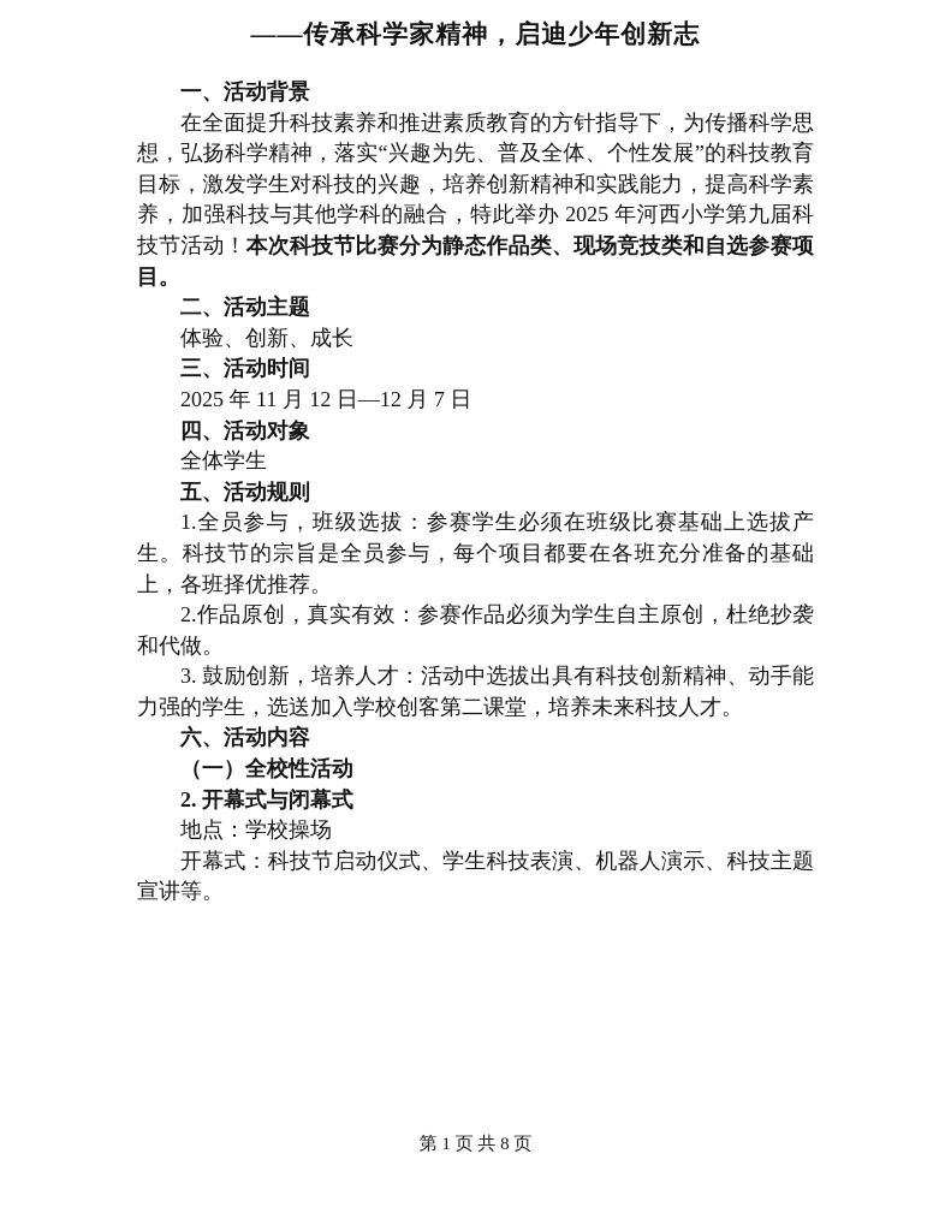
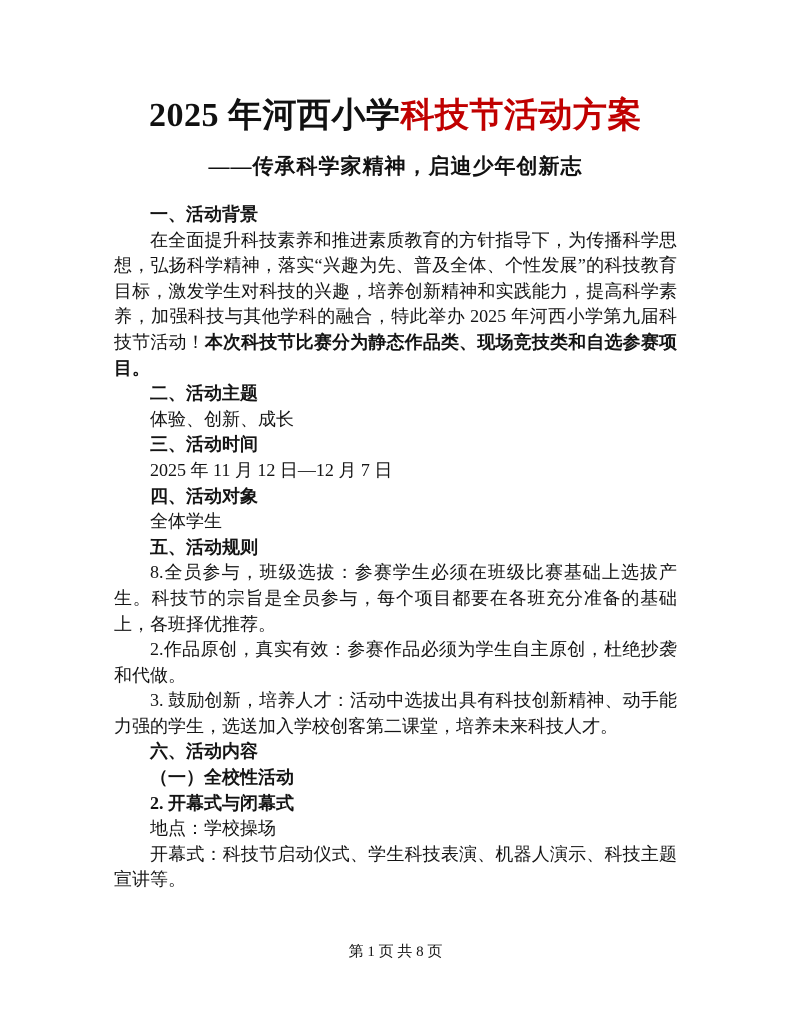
+ 2025 年河西小学科技节活动方案
  ——传承科学家精神，启迪少年创新志
  一、活动背景
  在全面提升科技素养和推进素质教育的方针指导下，为传播科学思想，弘扬科学精神，落实“兴趣为先、普及全体、个性发展”的科技教育目标，激发学生对科技的兴趣，培养创新精神和实践能力，提高科学素养，加强科技与其他学科的融合，特此举办 2025 年河西小学第九届科技节活动！本次科技节比赛分为静态作品类、现场竞技类和自选参赛项目。
  二、活动主题
  体验、创新、成长
  三、活动时间
  2025 年 11 月 12 日—12 月 7 日
  四、活动对象
  全体学生
  五、活动规则
- 1.全员参与，班级选拔：参赛学生必须在班级比赛基础上选拔产生。科技节的宗旨是全员参与，每个项目都要在各班充分准备的基础上，各班择优推荐。
+ 8.全员参与，班级选拔：参赛学生必须在班级比赛基础上选拔产生。科技节的宗旨是全员参与，每个项目都要在各班充分准备的基础上，各班择优推荐。
  2.作品原创，真实有效：参赛作品必须为学生自主原创，杜绝抄袭和代做。
  3. 鼓励创新，培养人才：活动中选拔出具有科技创新精神、动手能力强的学生，选送加入学校创客第二课堂，培养未来科技人才。
  六、活动内容
  （一）全校性活动
  2. 开幕式与闭幕式
  地点：学校操场
  开幕式：科技节启动仪式、学生科技表演、机器人演示、科技主题宣讲等。
  第 1 页 共 8 页
